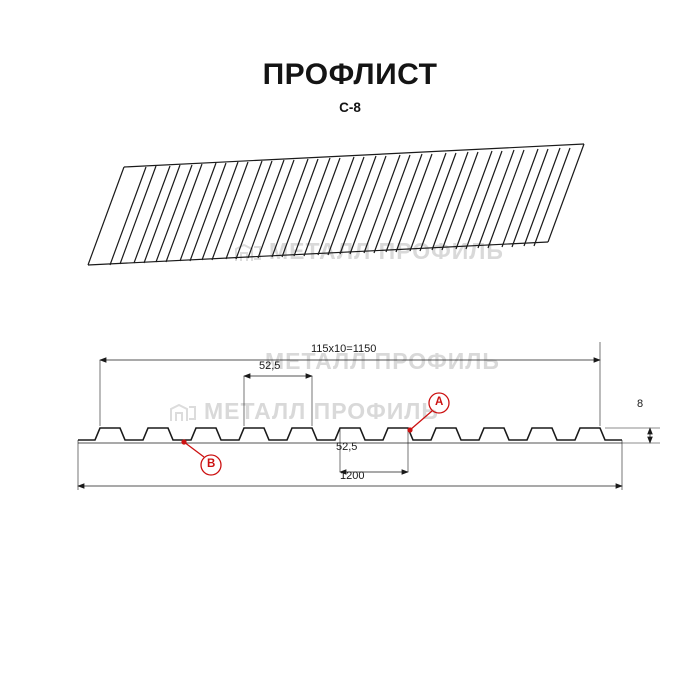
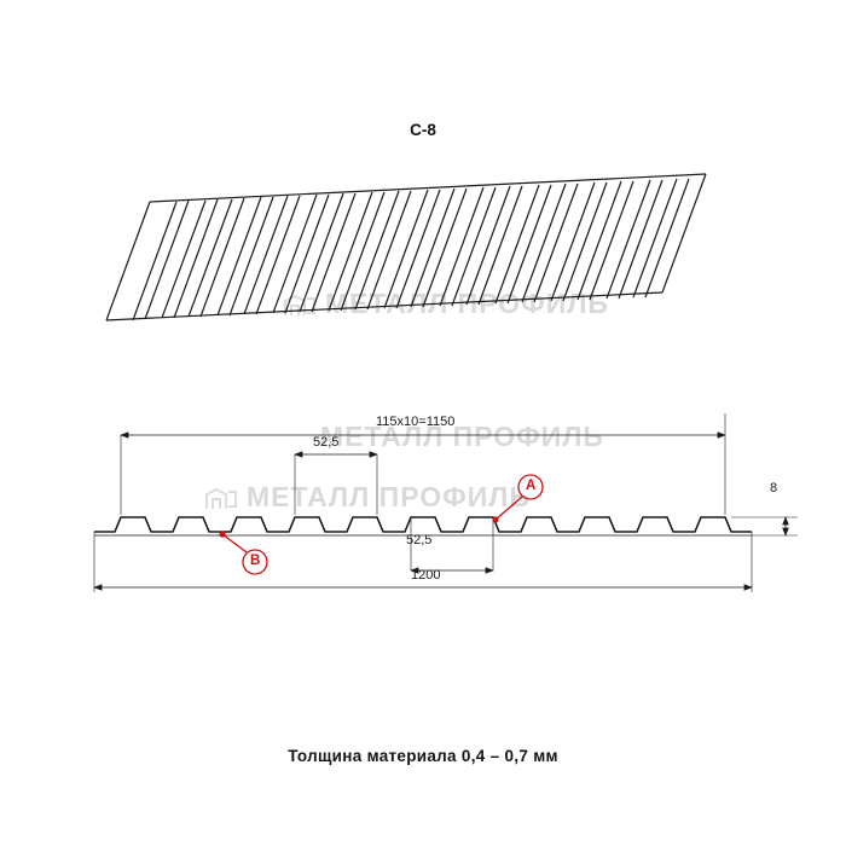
- ПРОФЛИСТ
  С-8
  МЕТАЛ ПРОФИЛЬ
  МЕТАЛЛ ПРОФИЛЬ
  МЕТАЛЛ ПРОФИЛЬ
  115х10=1150
  52,5
  52,5
  1200
  8
  A
  B
+ Толщина материала 0,4 – 0,7 мм
